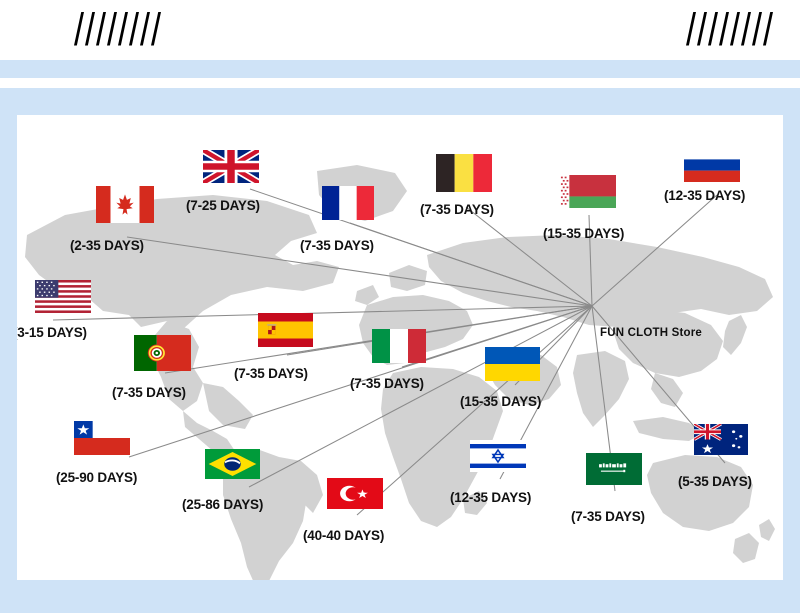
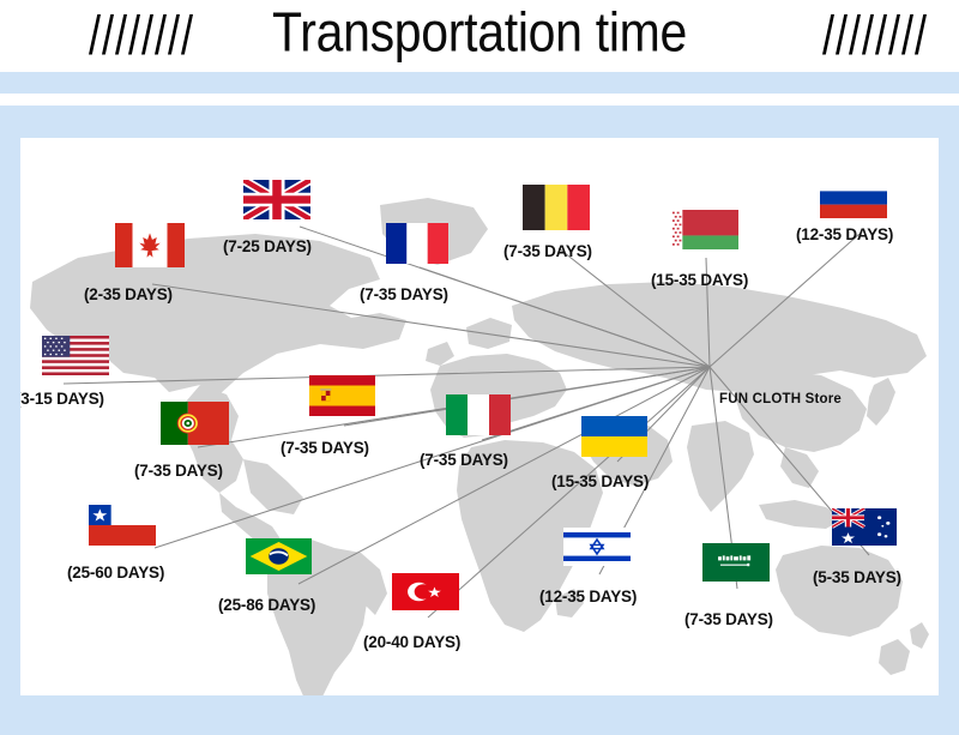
  ////////
+ Transportation time
  ////////
  FUN CLOTH Store
  (7-25 DAYS)
  (2-35 DAYS)
  (7-35 DAYS)
  (7-35 DAYS)
  (15-35 DAYS)
  (12-35 DAYS)
  3-15 DAYS)
  (7-35 DAYS)
  (7-35 DAYS)
  (7-35 DAYS)
  (15-35 DAYS)
- (25-90 DAYS)
+ (25-60 DAYS)
  (25-86 DAYS)
- (40-40 DAYS)
+ (20-40 DAYS)
  (12-35 DAYS)
  (7-35 DAYS)
  (5-35 DAYS)
